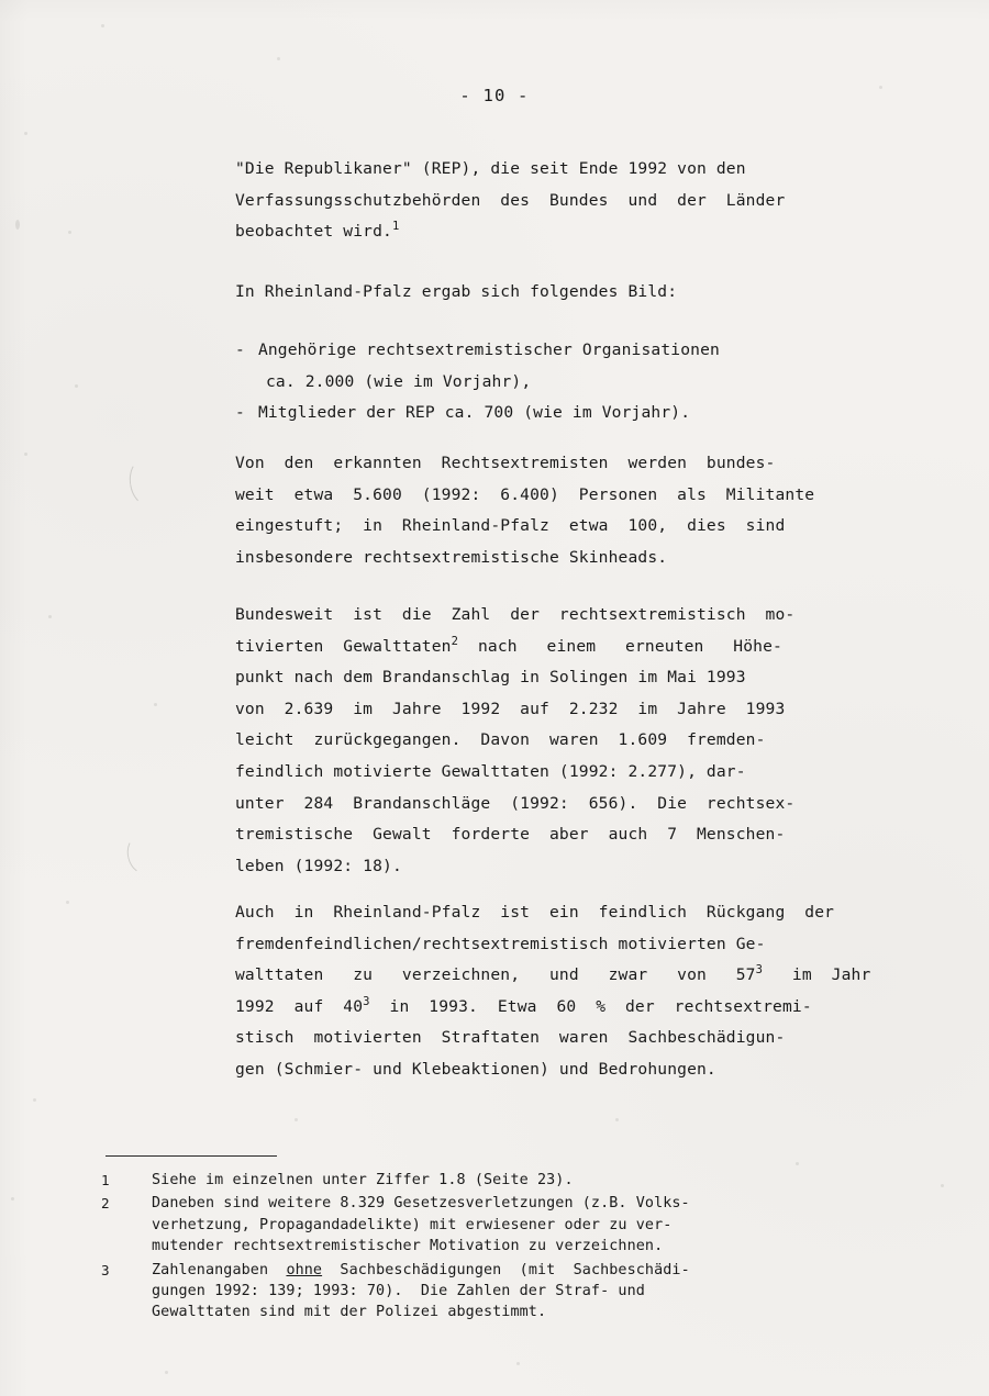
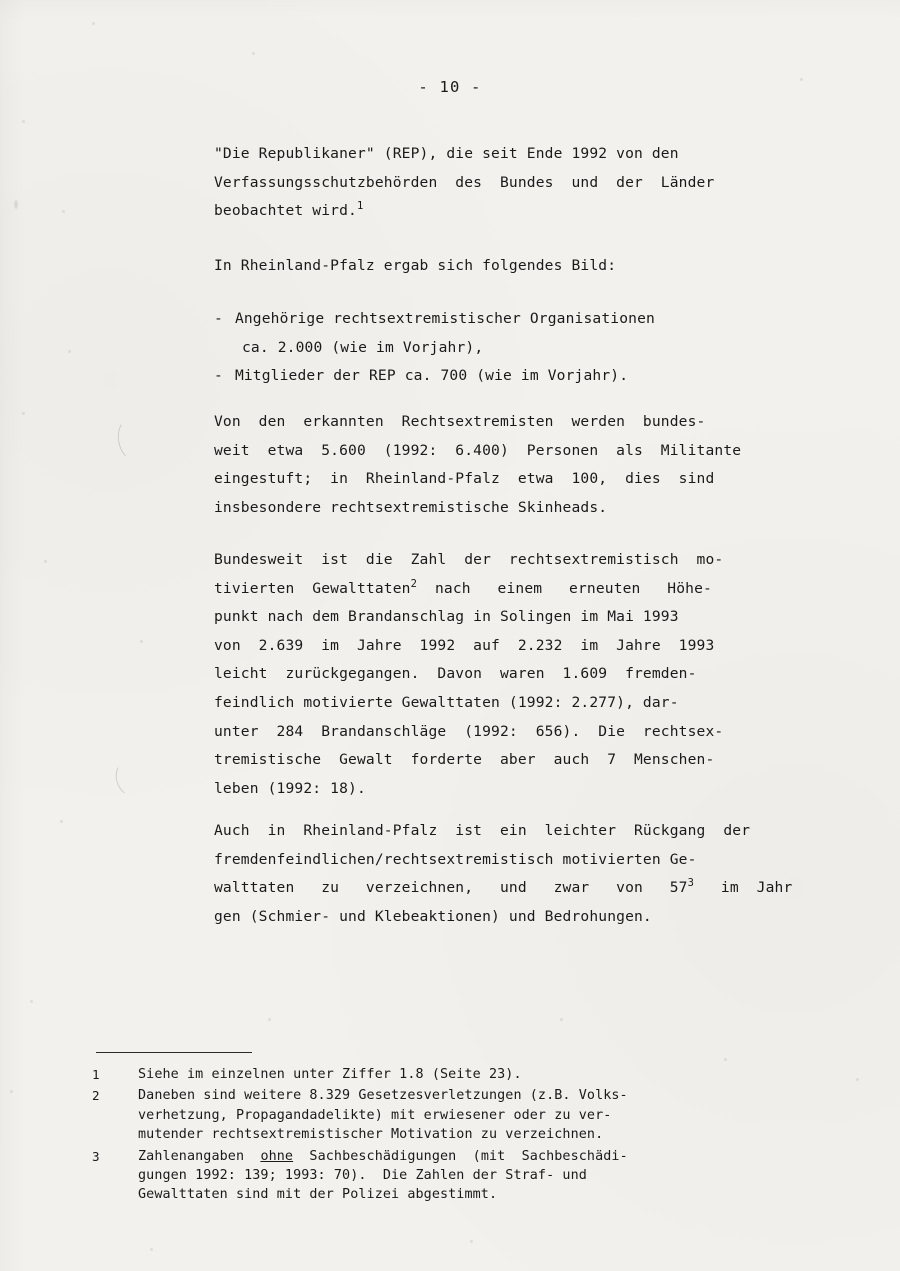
  - 10 -
  "Die Republikaner" (REP), die seit Ende 1992 von den
  Verfassungsschutzbehörden des Bundes und der Länder
  beobachtet wird.1
  In Rheinland-Pfalz ergab sich folgendes Bild:
  -
  Angehörige rechtsextremistischer Organisationen
  ca. 2.000 (wie im Vorjahr),
  -
  Mitglieder der REP ca. 700 (wie im Vorjahr).
  Von den erkannten Rechtsextremisten werden bundes-
  weit etwa 5.600 (1992: 6.400) Personen als Militante
  eingestuft; in Rheinland-Pfalz etwa 100, dies sind
  insbesondere rechtsextremistische Skinheads.
  Bundesweit ist die Zahl der rechtsextremistisch mo-
  tivierten Gewalttaten2 nach einem erneuten Höhe-
  punkt nach dem Brandanschlag in Solingen im Mai 1993
  von 2.639 im Jahre 1992 auf 2.232 im Jahre 1993
  leicht zurückgegangen. Davon waren 1.609 fremden-
  feindlich motivierte Gewalttaten (1992: 2.277), dar-
  unter 284 Brandanschläge (1992: 656). Die rechtsex-
  tremistische Gewalt forderte aber auch 7 Menschen-
  leben (1992: 18).
- Auch in Rheinland-Pfalz ist ein feindlich Rückgang der
+ Auch in Rheinland-Pfalz ist ein leichter Rückgang der
  fremdenfeindlichen/rechtsextremistisch motivierten Ge-
  walttaten zu verzeichnen, und zwar von 573 im Jahr
- 1992 auf 403 in 1993. Etwa 60 % der rechtsextremi-
- stisch motivierten Straftaten waren Sachbeschädigun-
  gen (Schmier- und Klebeaktionen) und Bedrohungen.
  1
  Siehe im einzelnen unter Ziffer 1.8 (Seite 23).
  2
  Daneben sind weitere 8.329 Gesetzesverletzungen (z.B. Volks-
  verhetzung, Propagandadelikte) mit erwiesener oder zu ver-
  mutender rechtsextremistischer Motivation zu verzeichnen.
  3
  Zahlenangaben ohne Sachbeschädigungen (mit Sachbeschädi-
  gungen 1992: 139; 1993: 70). Die Zahlen der Straf- und
  Gewalttaten sind mit der Polizei abgestimmt.
